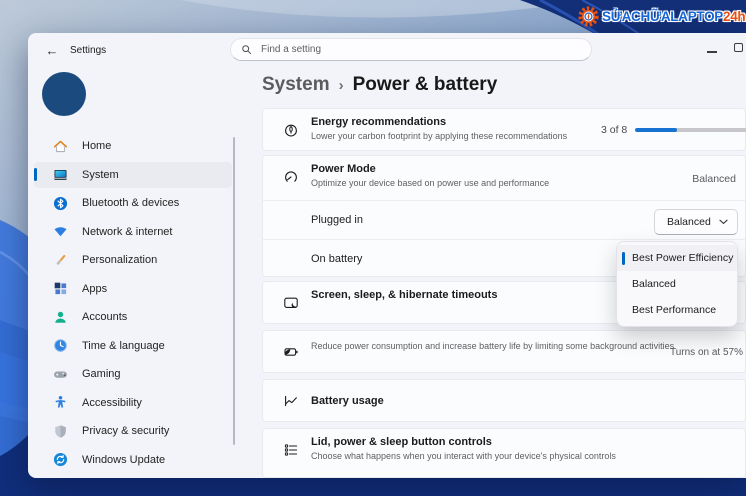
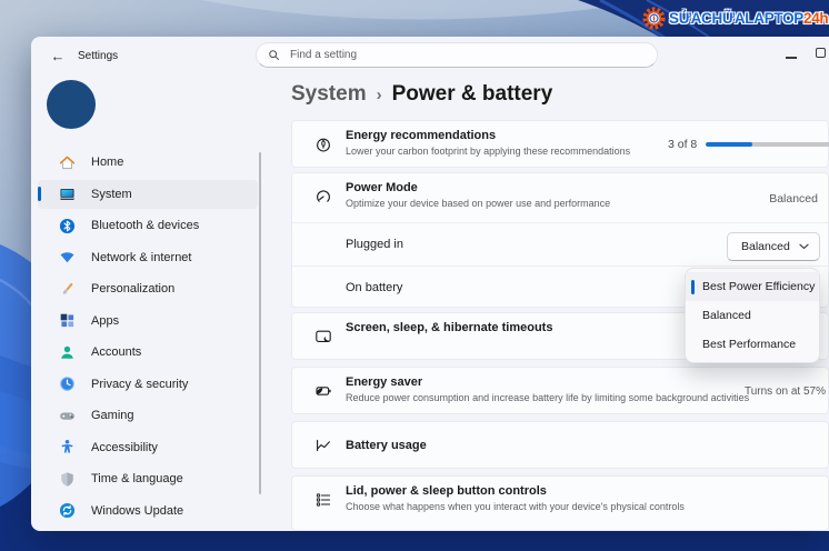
  SỬACHỮALAPTOP24h
  ←
  Settings
  Find a setting
  Home
  System
  Bluetooth & devices
  Network & internet
  Personalization
  Apps
  Accounts
- Time & language
+ Privacy & security
  Gaming
  Accessibility
- Privacy & security
+ Time & language
  Windows Update
  System
  ›
  Power & battery
  Energy recommendations
  Lower your carbon footprint by applying these recommendations
  3 of 8
  Power Mode
  Optimize your device based on power use and performance
  Balanced
  Plugged in
  Balanced
  On battery
  Screen, sleep, & hibernate timeouts
+ Energy saver
  Reduce power consumption and increase battery life by limiting some background activities
  Turns on at 57%
  Battery usage
  Lid, power & sleep button controls
  Choose what happens when you interact with your device's physical controls
  Best Power Efficiency
  Balanced
  Best Performance
